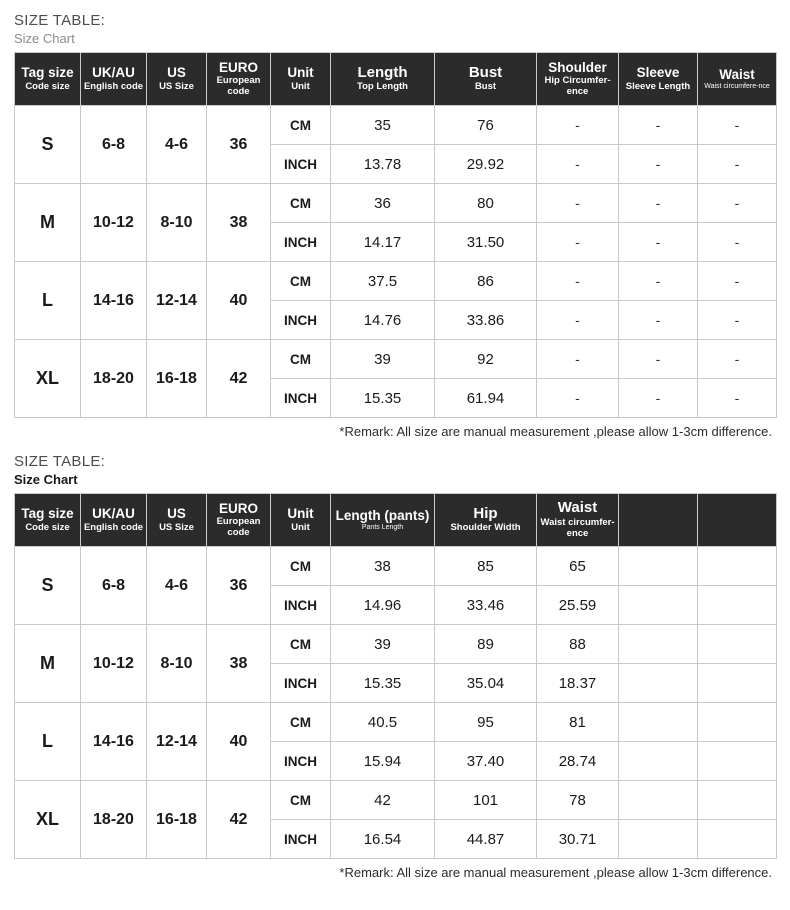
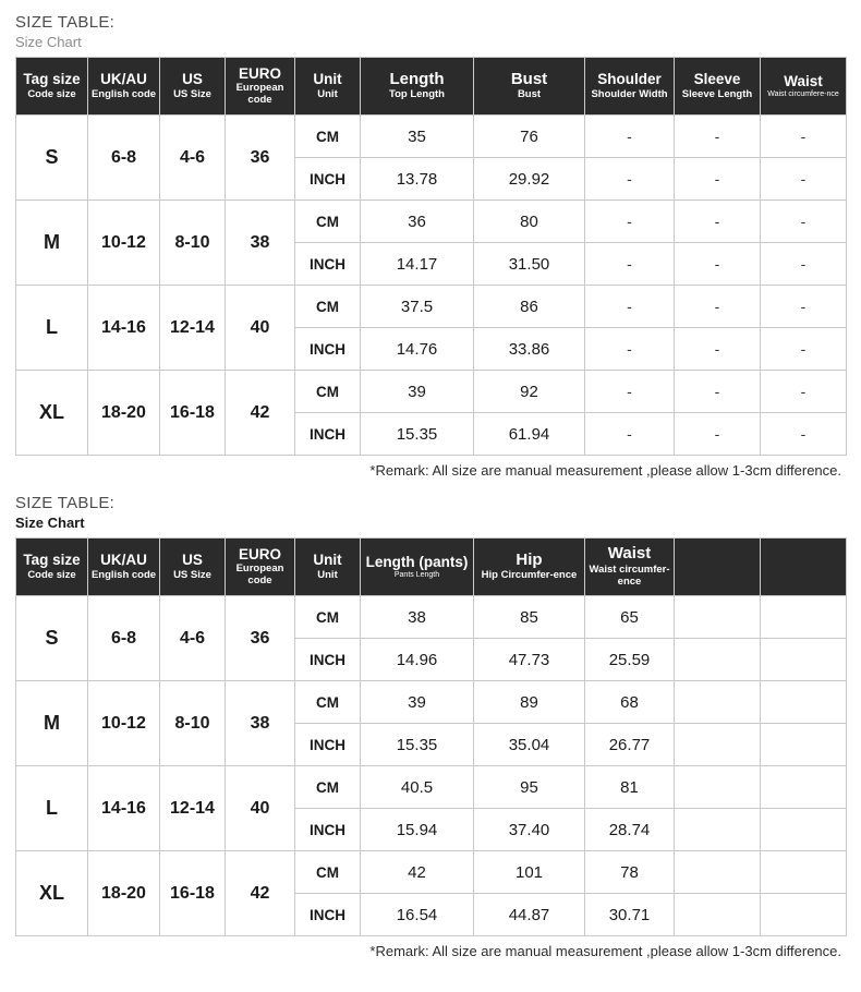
  SIZE TABLE:
  Size Chart
- Tag size Code size	UK/AU English code	US US Size	EURO European code	Unit Unit	Length Top Length	Bust Bust	Shoulder Hip Circumfer-ence	Sleeve Sleeve Length	Waist
+ Tag size Code size	UK/AU English code	US US Size	EURO European code	Unit Unit	Length Top Length	Bust Bust	Shoulder Shoulder Width	Sleeve Sleeve Length	Waist
  S	6-8	4-6	36	CM	35	76	-	-	-
  INCH	13.78	29.92	-	-	-
  M	10-12	8-10	38	CM	36	80	-	-	-
  INCH	14.17	31.50	-	-	-
  L	14-16	12-14	40	CM	37.5	86	-	-	-
  INCH	14.76	33.86	-	-	-
  XL	18-20	16-18	42	CM	39	92	-	-	-
  INCH	15.35	61.94	-	-	-
  *Remark: All size are manual measurement ,please allow 1-3cm difference.
  SIZE TABLE:
  Size Chart
- Tag size Code size	UK/AU English code	US US Size	EURO European code	Unit Unit	Length (pants)	Hip Shoulder Width	Waist Waist circumfer-ence
+ Tag size Code size	UK/AU English code	US US Size	EURO European code	Unit Unit	Length (pants)	Hip Hip Circumfer-ence	Waist Waist circumfer-ence
  S	6-8	4-6	36	CM	38	85	65
- INCH	14.96	33.46	25.59
+ INCH	14.96	47.73	25.59
- M	10-12	8-10	38	CM	39	89	88
+ M	10-12	8-10	38	CM	39	89	68
- INCH	15.35	35.04	18.37
+ INCH	15.35	35.04	26.77
  L	14-16	12-14	40	CM	40.5	95	81
  INCH	15.94	37.40	28.74
  XL	18-20	16-18	42	CM	42	101	78
  INCH	16.54	44.87	30.71
  *Remark: All size are manual measurement ,please allow 1-3cm difference.
